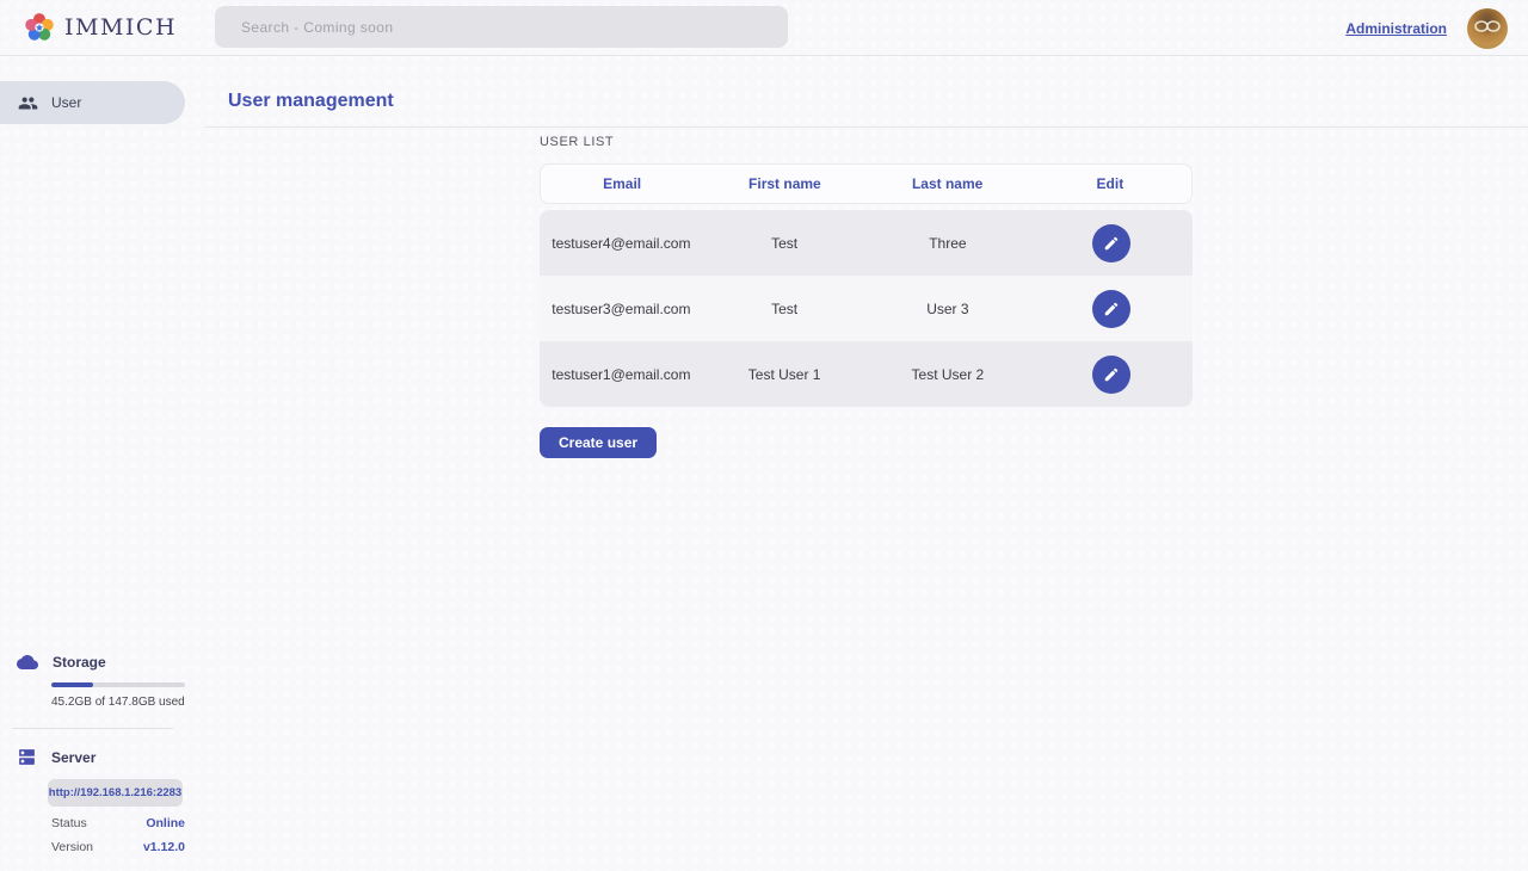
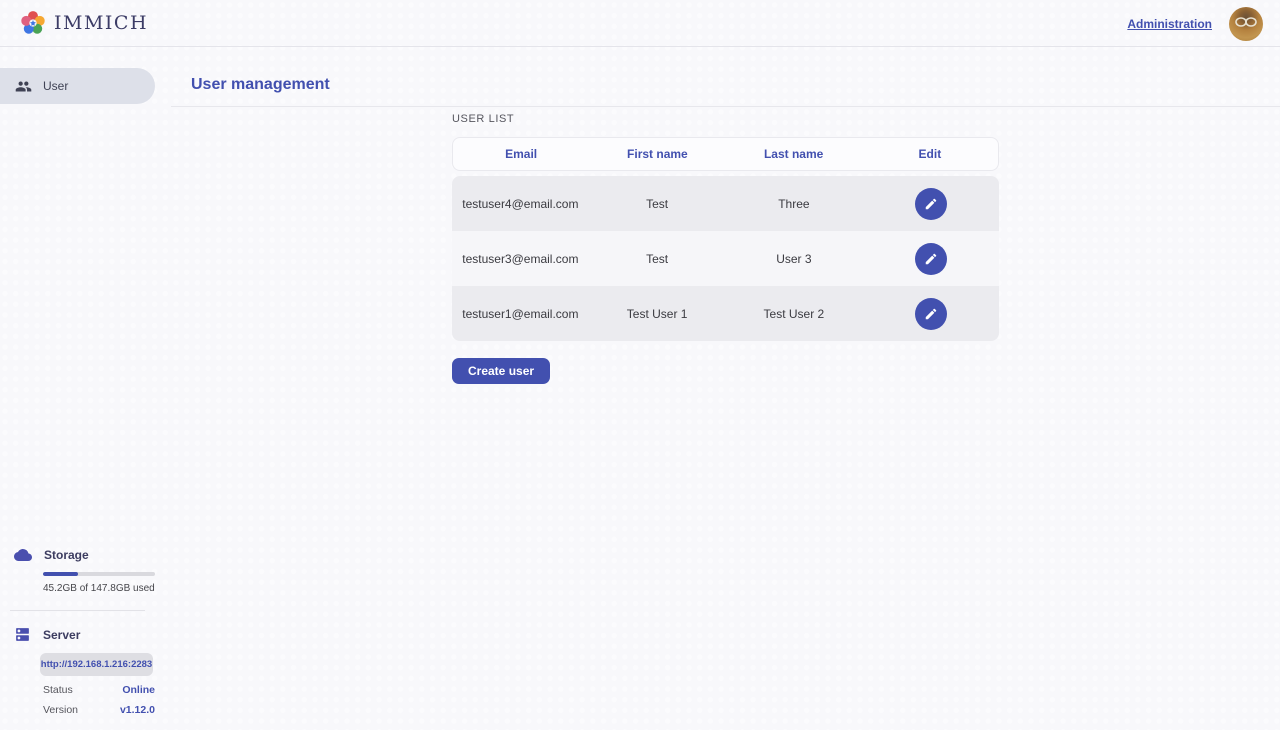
  IMMICH
- Search - Coming soon
  Administration
  User
  Storage
  45.2GB of 147.8GB used
  Server
  http://192.168.1.216:2283
  Status
  Online
  Version
  v1.12.0
  User management
  USER LIST
  Email
  First name
  Last name
  Edit
  testuser4@email.com
  Test
  Three
  testuser3@email.com
  Test
  User 3
  testuser1@email.com
  Test User 1
  Test User 2
  Create user
